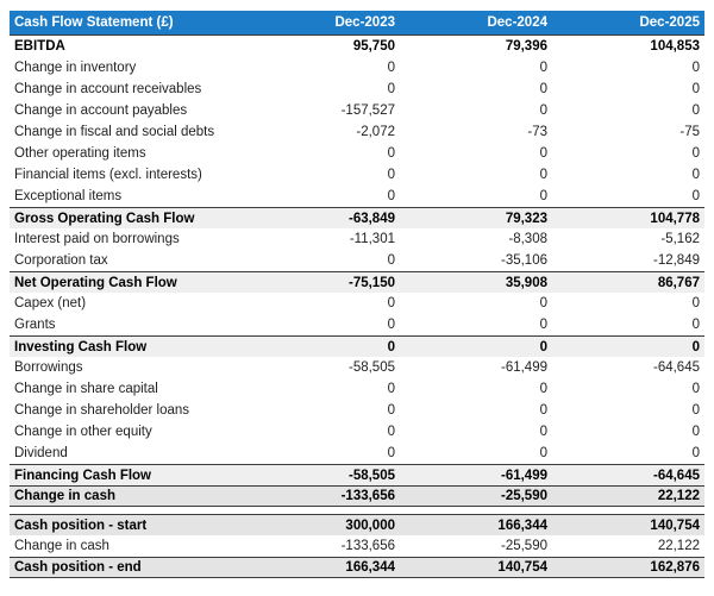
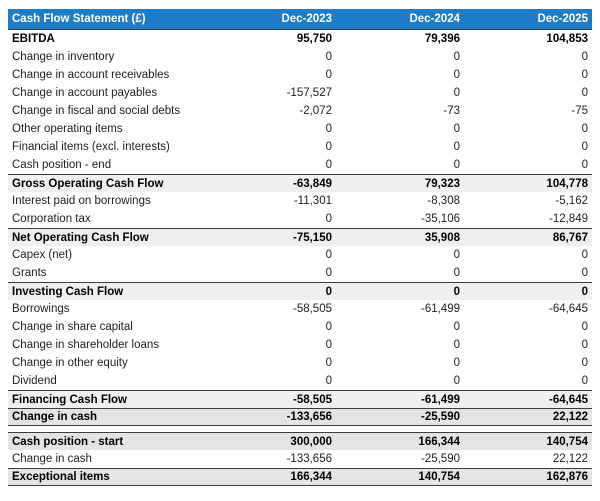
  Cash Flow Statement (£)
  Dec-2023
  Dec-2024
  Dec-2025
  EBITDA
  95,750
  79,396
  104,853
  Change in inventory
  0
  0
  0
  Change in account receivables
  0
  0
  0
  Change in account payables
  -157,527
  0
  0
  Change in fiscal and social debts
  -2,072
  -73
  -75
  Other operating items
  0
  0
  0
  Financial items (excl. interests)
  0
  0
  0
- Exceptional items
+ Cash position - end
  0
  0
  0
  Gross Operating Cash Flow
  -63,849
  79,323
  104,778
  Interest paid on borrowings
  -11,301
  -8,308
  -5,162
  Corporation tax
  0
  -35,106
  -12,849
  Net Operating Cash Flow
  -75,150
  35,908
  86,767
  Capex (net)
  0
  0
  0
  Grants
  0
  0
  0
  Investing Cash Flow
  0
  0
  0
  Borrowings
  -58,505
  -61,499
  -64,645
  Change in share capital
  0
  0
  0
  Change in shareholder loans
  0
  0
  0
  Change in other equity
  0
  0
  0
  Dividend
  0
  0
  0
  Financing Cash Flow
  -58,505
  -61,499
  -64,645
  Change in cash
  -133,656
  -25,590
  22,122
  Cash position - start
  300,000
  166,344
  140,754
  Change in cash
  -133,656
  -25,590
  22,122
- Cash position - end
+ Exceptional items
  166,344
  140,754
  162,876
